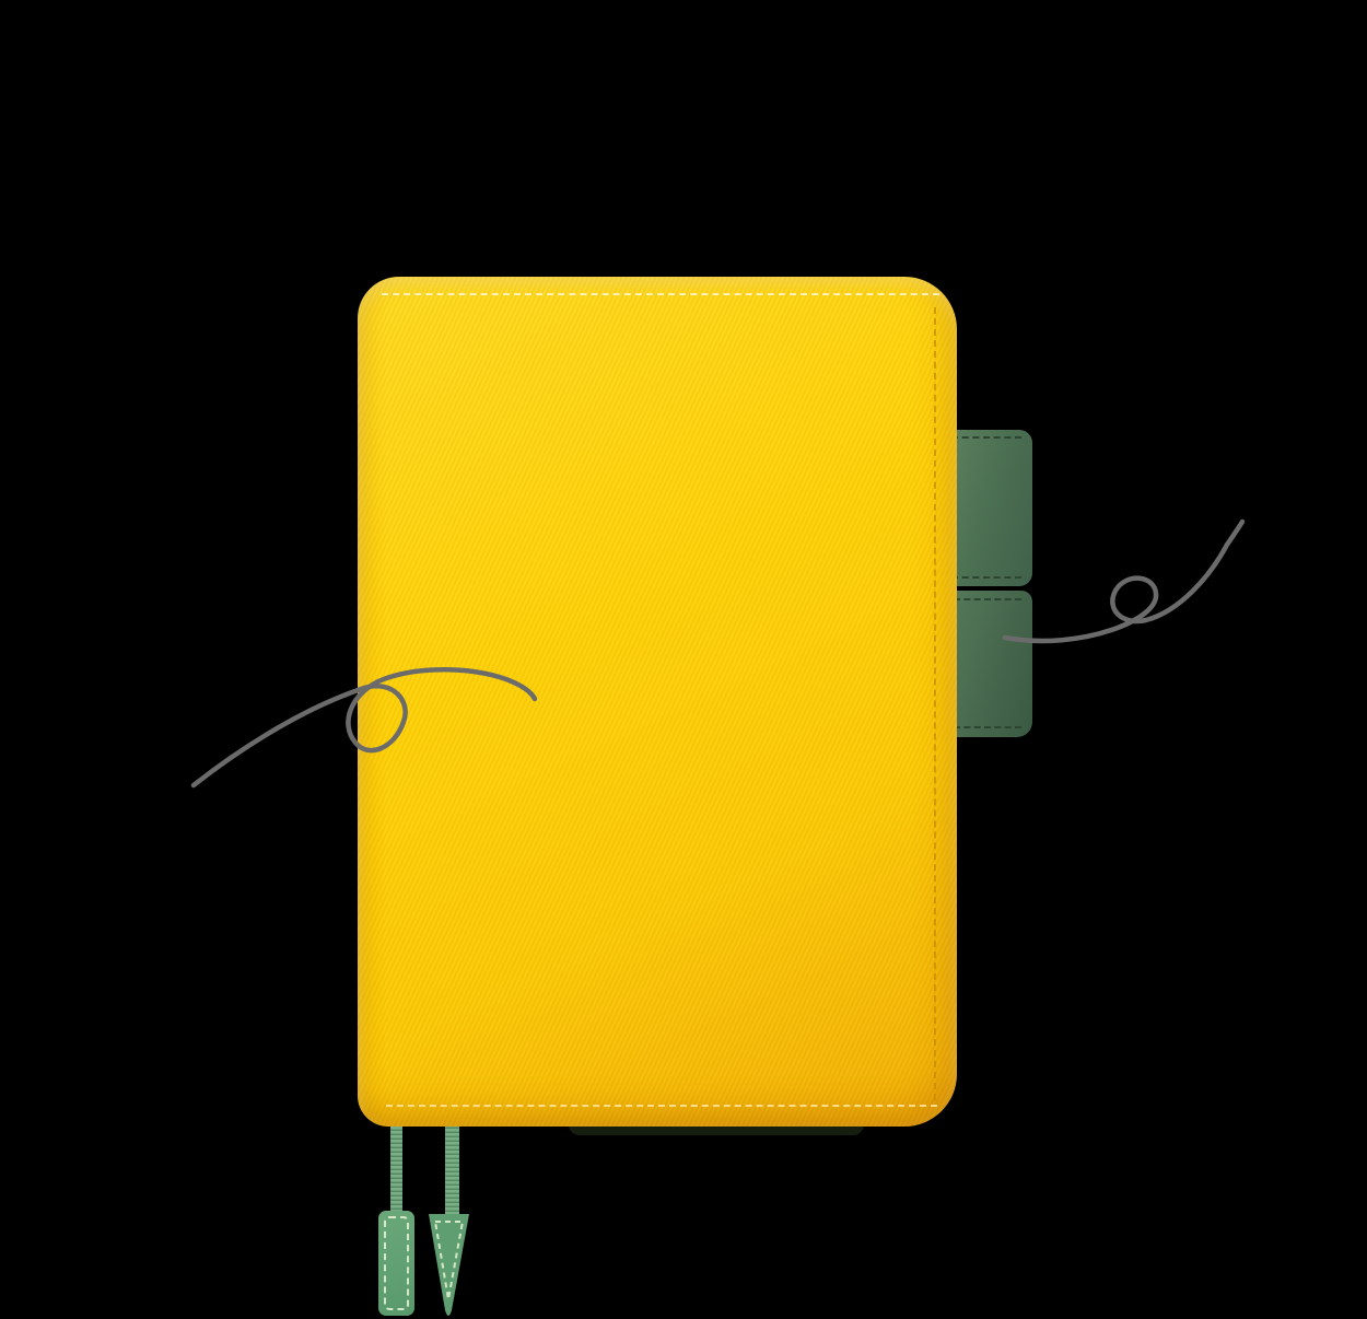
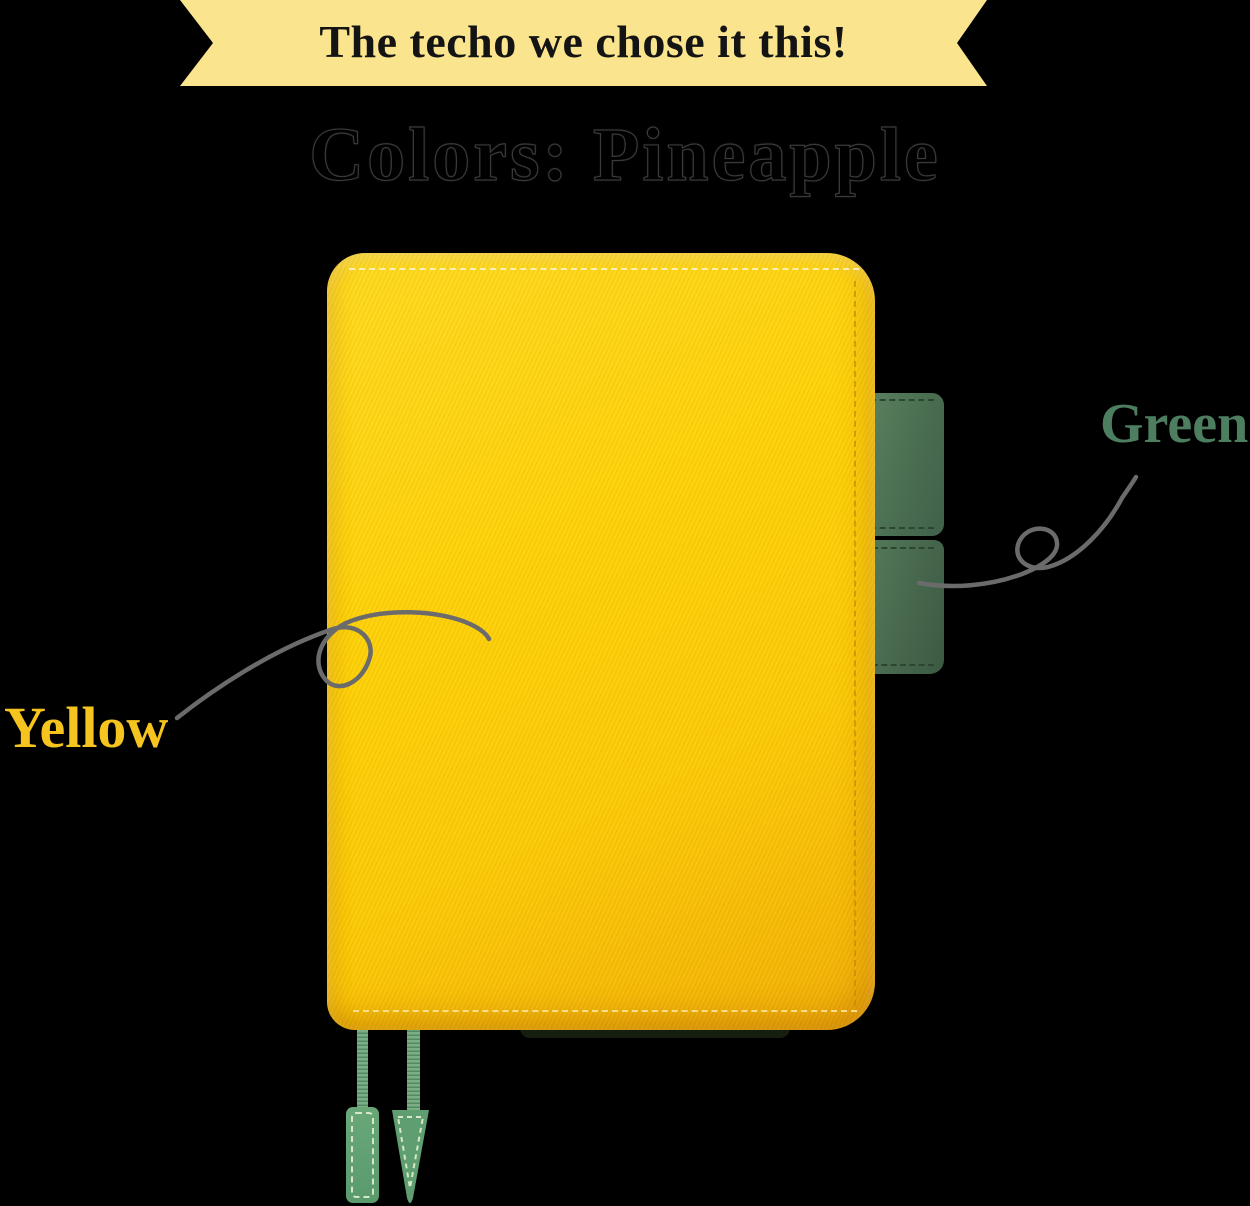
+ The techo we chose it this!
+ Colors: Pineapple
+ Yellow
+ Green
